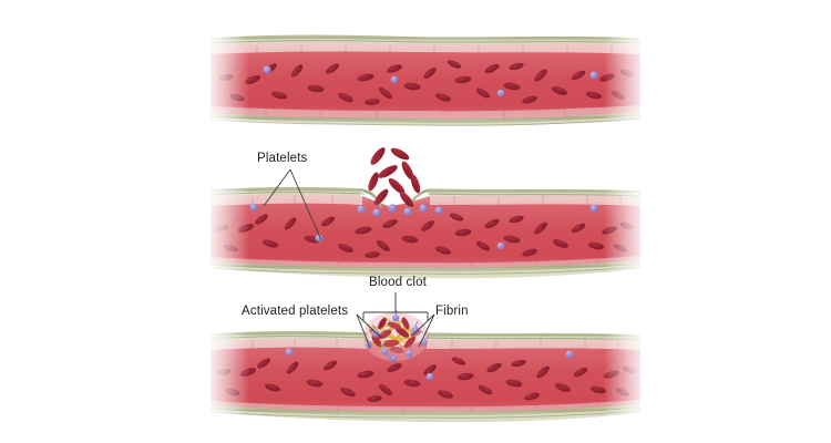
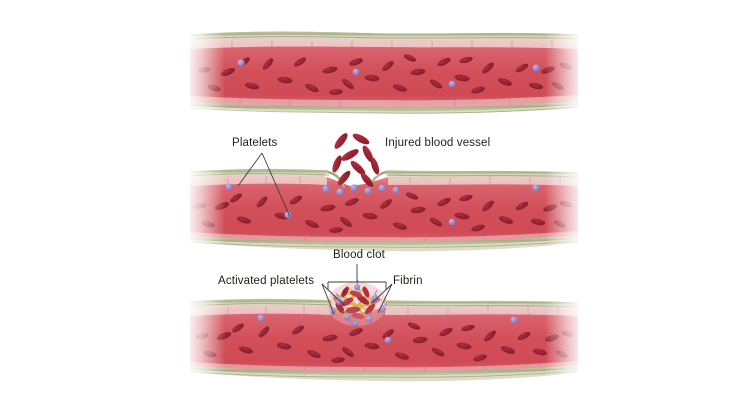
  Platelets
+ Injured blood vessel
  Blood clot
  Activated platelets
  Fibrin
